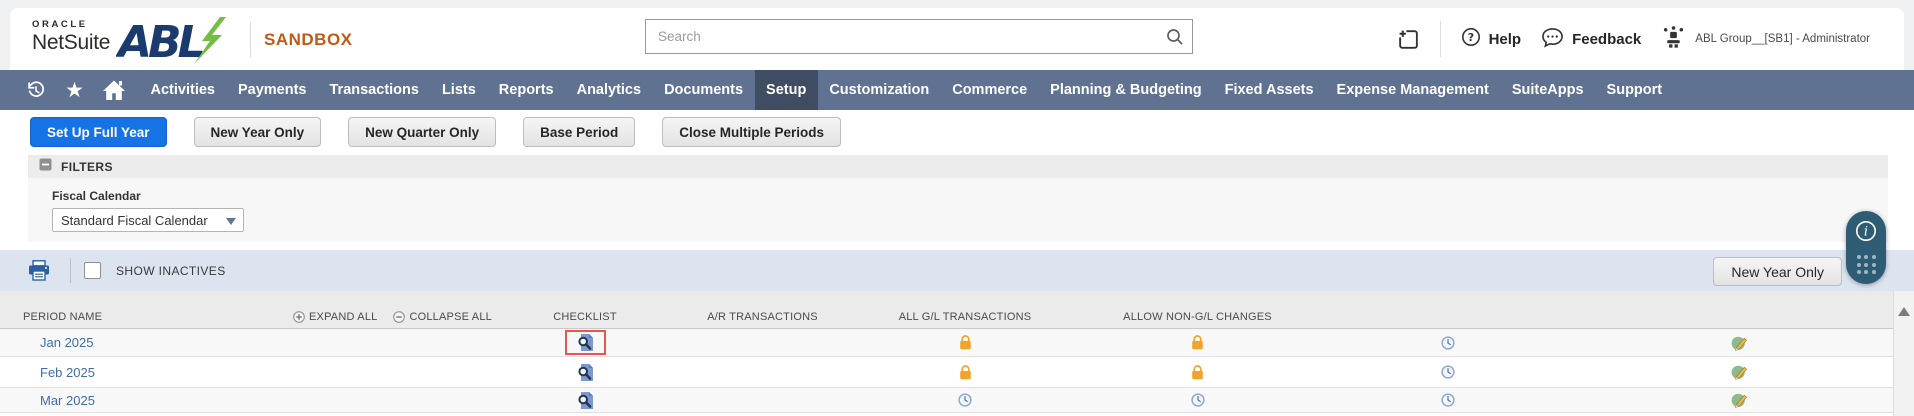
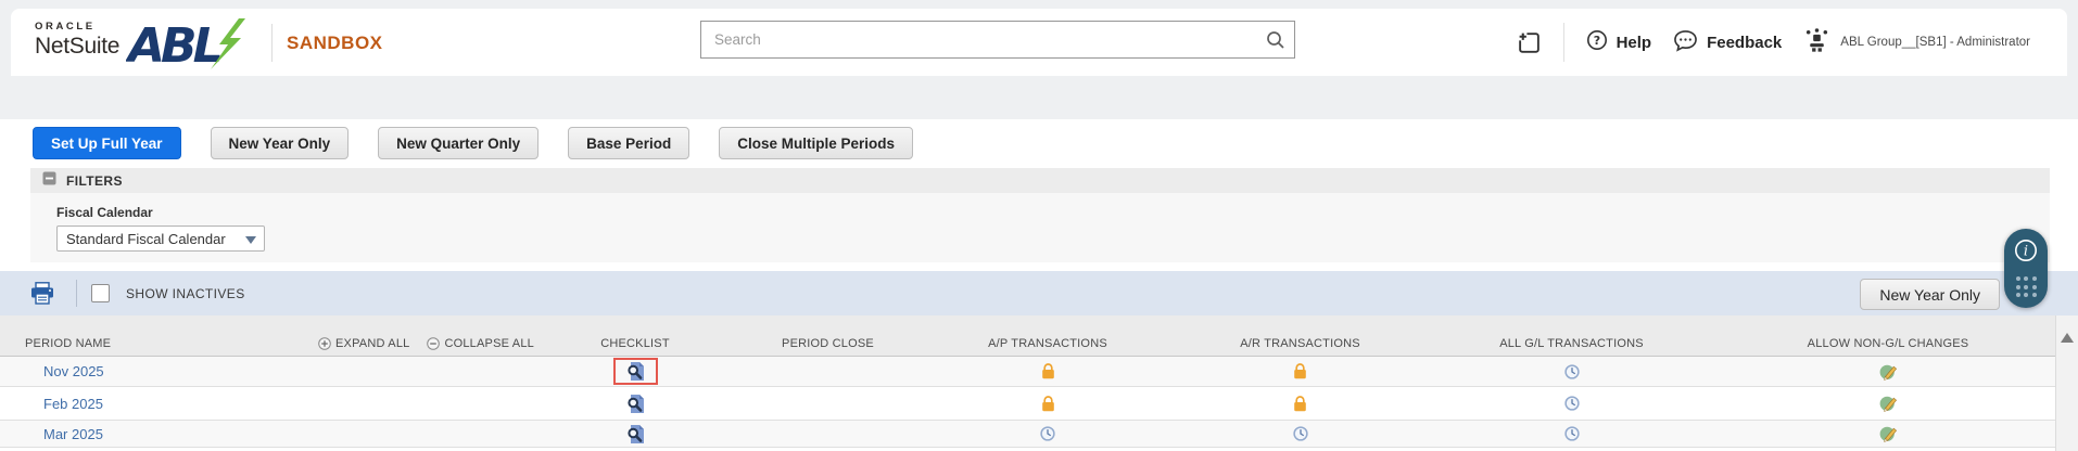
  ORACLE
  NetSuite
  ABL
  SANDBOX
  Search
  ?
  Help
  Feedback
  ABL Group__[SB1] - Administrator
- ★
- Activities
- Payments
- Transactions
- Lists
- Reports
- Analytics
- Documents
- Setup
- Customization
- Commerce
- Planning & Budgeting
- Fixed Assets
- Expense Management
- SuiteApps
- Support
  Set Up Full Year
  New Year Only
  New Quarter Only
  Base Period
  Close Multiple Periods
  FILTERS
  Fiscal Calendar
  Standard Fiscal Calendar
  SHOW INACTIVES
  New Year Only
  PERIOD NAME
  EXPAND ALL
  COLLAPSE ALL
  CHECKLIST
+ PERIOD CLOSE
+ A/P TRANSACTIONS
  A/R TRANSACTIONS
  ALL G/L TRANSACTIONS
  ALLOW NON-G/L CHANGES
- Jan 2025
+ Nov 2025
  Feb 2025
  Mar 2025
  i
